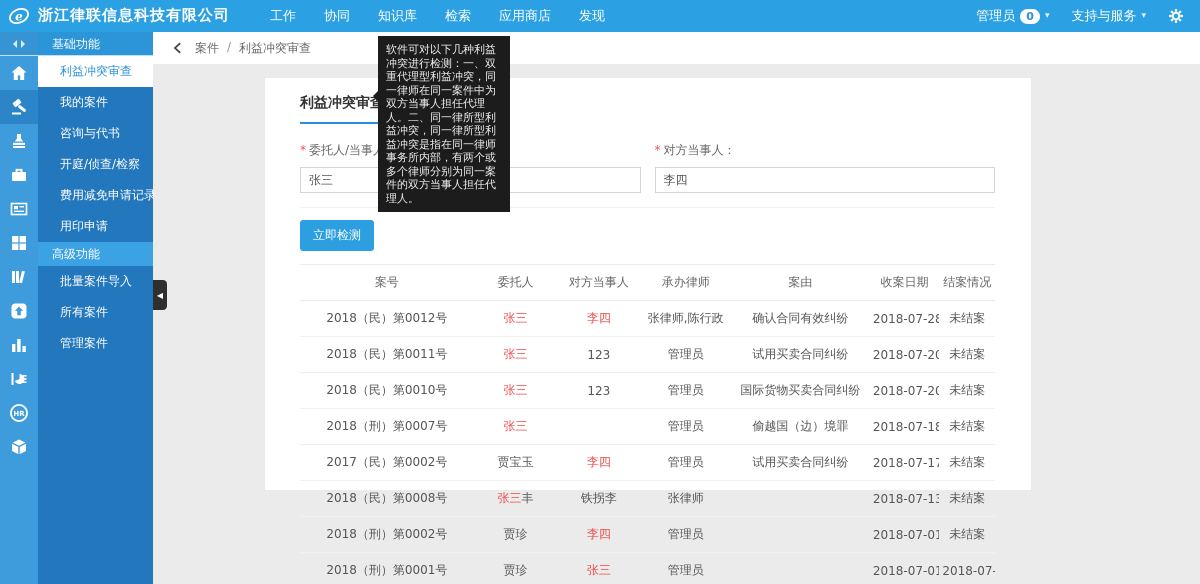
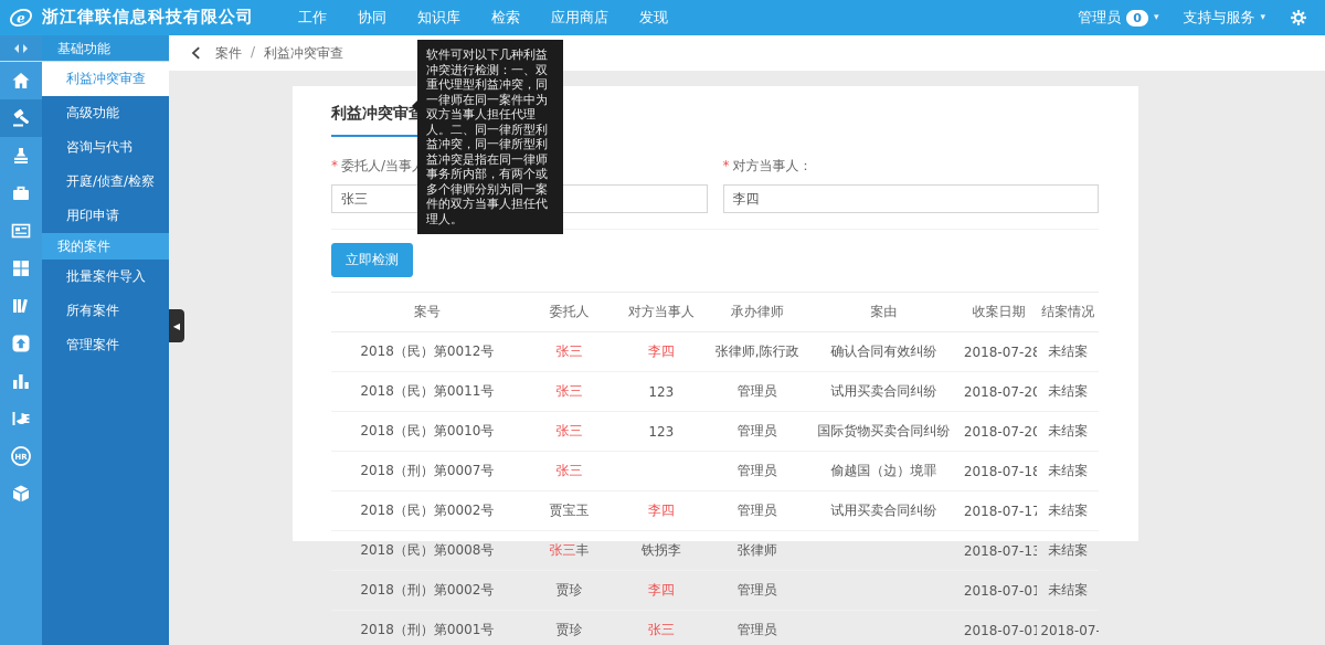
  e
  浙江律联信息科技有限公司
  工作
  协同
  知识库
  检索
  应用商店
  发现
  管理员
  0
  ▾
  支持与服务
  ▾
  HR
  基础功能
  利益冲突审查
- 我的案件
+ 高级功能
  咨询与代书
  开庭/侦查/检察
- 费用减免申请记录
  用印申请
- 高级功能
+ 我的案件
  批量案件导入
  所有案件
  管理案件
  ◀
  案件
  /
  利益冲突审查
  利益冲突审查
  * 委托人/当事 张三
  * 对方当事人： 李四
  立即检测
  案号	委托人	对方当事人	承办律师	案由	收案日期	结案情况
  2018（民）第0012号	张三	李四	张律师,陈行政	确认合同有效纠纷	2018-07-28	未结案
  2018（民）第0011号	张三	123	管理员	试用买卖合同纠纷	2018-07-20	未结案
  2018（民）第0010号	张三	123	管理员	国际货物买卖合同纠纷	2018-07-20	未结案
  2018（刑）第0007号	张三		管理员	偷越国（边）境罪	2018-07-18	未结案
- 2017（民）第0002号	贾宝玉	李四	管理员	试用买卖合同纠纷	2018-07-17	未结案
+ 2018（民）第0002号	贾宝玉	李四	管理员	试用买卖合同纠纷	2018-07-17	未结案
  2018（民）第0008号	张三丰	铁拐李	张律师		2018-07-13	未结案
  2018（刑）第0002号	贾珍	李四	管理员		2018-07-01	未结案
  2018（刑）第0001号	贾珍	张三	管理员		2018-07-01	2018-07-
  软件可对以下几种利益冲突进行检测：一、双重代理型利益冲突，同一律师在同一案件中为双方当事人担任代理人。二、同一律所型利益冲突，同一律所型利益冲突是指在同一律师事务所内部，有两个或多个律师分别为同一案件的双方当事人担任代理人。
